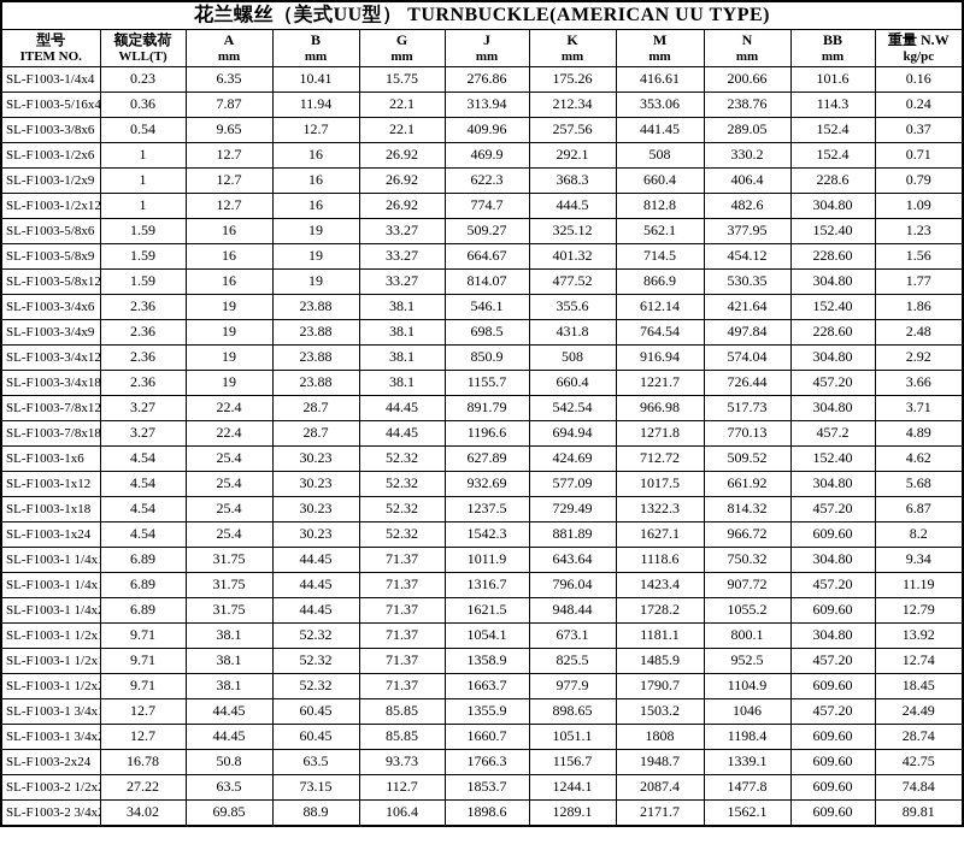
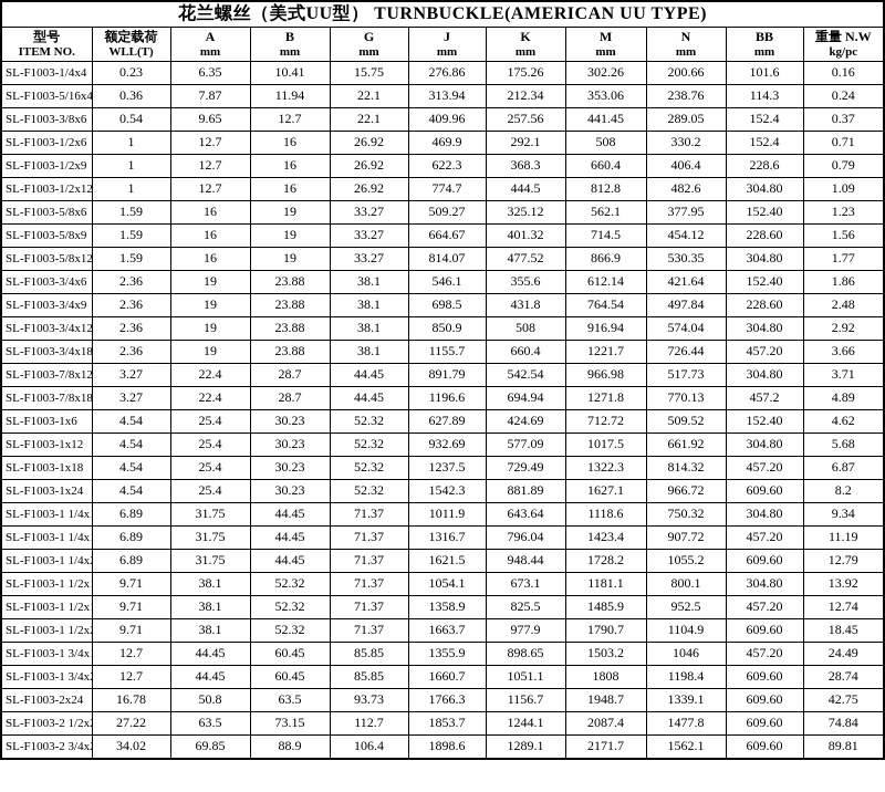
  花兰螺丝（美式UU型） TURNBUCKLE(AMERICAN UU TYPE)
  型号ITEM NO.	额定载荷WLL(T)	Amm	Bmm	Gmm	Jmm	Kmm	Mmm	Nmm	BBmm	重量 N.Wkg/pc
- SL-F1003-1/4x4	0.23	6.35	10.41	15.75	276.86	175.26	416.61	200.66	101.6	0.16
+ SL-F1003-1/4x4	0.23	6.35	10.41	15.75	276.86	175.26	302.26	200.66	101.6	0.16
  SL-F1003-5/16x4	0.36	7.87	11.94	22.1	313.94	212.34	353.06	238.76	114.3	0.24
  SL-F1003-3/8x6	0.54	9.65	12.7	22.1	409.96	257.56	441.45	289.05	152.4	0.37
  SL-F1003-1/2x6	1	12.7	16	26.92	469.9	292.1	508	330.2	152.4	0.71
  SL-F1003-1/2x9	1	12.7	16	26.92	622.3	368.3	660.4	406.4	228.6	0.79
  SL-F1003-1/2x12	1	12.7	16	26.92	774.7	444.5	812.8	482.6	304.80	1.09
  SL-F1003-5/8x6	1.59	16	19	33.27	509.27	325.12	562.1	377.95	152.40	1.23
  SL-F1003-5/8x9	1.59	16	19	33.27	664.67	401.32	714.5	454.12	228.60	1.56
  SL-F1003-5/8x12	1.59	16	19	33.27	814.07	477.52	866.9	530.35	304.80	1.77
  SL-F1003-3/4x6	2.36	19	23.88	38.1	546.1	355.6	612.14	421.64	152.40	1.86
  SL-F1003-3/4x9	2.36	19	23.88	38.1	698.5	431.8	764.54	497.84	228.60	2.48
  SL-F1003-3/4x12	2.36	19	23.88	38.1	850.9	508	916.94	574.04	304.80	2.92
  SL-F1003-3/4x18	2.36	19	23.88	38.1	1155.7	660.4	1221.7	726.44	457.20	3.66
  SL-F1003-7/8x12	3.27	22.4	28.7	44.45	891.79	542.54	966.98	517.73	304.80	3.71
  SL-F1003-7/8x18	3.27	22.4	28.7	44.45	1196.6	694.94	1271.8	770.13	457.2	4.89
  SL-F1003-1x6	4.54	25.4	30.23	52.32	627.89	424.69	712.72	509.52	152.40	4.62
  SL-F1003-1x12	4.54	25.4	30.23	52.32	932.69	577.09	1017.5	661.92	304.80	5.68
  SL-F1003-1x18	4.54	25.4	30.23	52.32	1237.5	729.49	1322.3	814.32	457.20	6.87
  SL-F1003-1x24	4.54	25.4	30.23	52.32	1542.3	881.89	1627.1	966.72	609.60	8.2
  SL-F1003-1 1/4x	6.89	31.75	44.45	71.37	1011.9	643.64	1118.6	750.32	304.80	9.34
  SL-F1003-1 1/4x	6.89	31.75	44.45	71.37	1316.7	796.04	1423.4	907.72	457.20	11.19
  SL-F1003-1 1/4x	6.89	31.75	44.45	71.37	1621.5	948.44	1728.2	1055.2	609.60	12.79
  SL-F1003-1 1/2x	9.71	38.1	52.32	71.37	1054.1	673.1	1181.1	800.1	304.80	13.92
  SL-F1003-1 1/2x	9.71	38.1	52.32	71.37	1358.9	825.5	1485.9	952.5	457.20	12.74
  SL-F1003-1 1/2x	9.71	38.1	52.32	71.37	1663.7	977.9	1790.7	1104.9	609.60	18.45
  SL-F1003-1 3/4x	12.7	44.45	60.45	85.85	1355.9	898.65	1503.2	1046	457.20	24.49
  SL-F1003-1 3/4x	12.7	44.45	60.45	85.85	1660.7	1051.1	1808	1198.4	609.60	28.74
  SL-F1003-2x24	16.78	50.8	63.5	93.73	1766.3	1156.7	1948.7	1339.1	609.60	42.75
  SL-F1003-2 1/2x	27.22	63.5	73.15	112.7	1853.7	1244.1	2087.4	1477.8	609.60	74.84
  SL-F1003-2 3/4x	34.02	69.85	88.9	106.4	1898.6	1289.1	2171.7	1562.1	609.60	89.81
